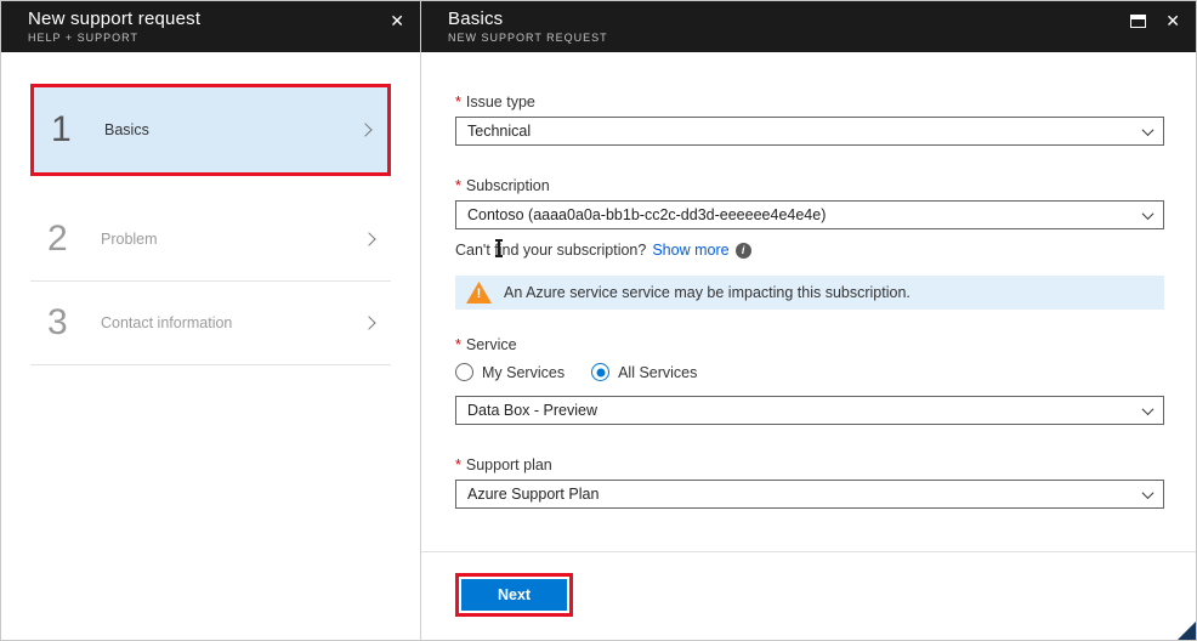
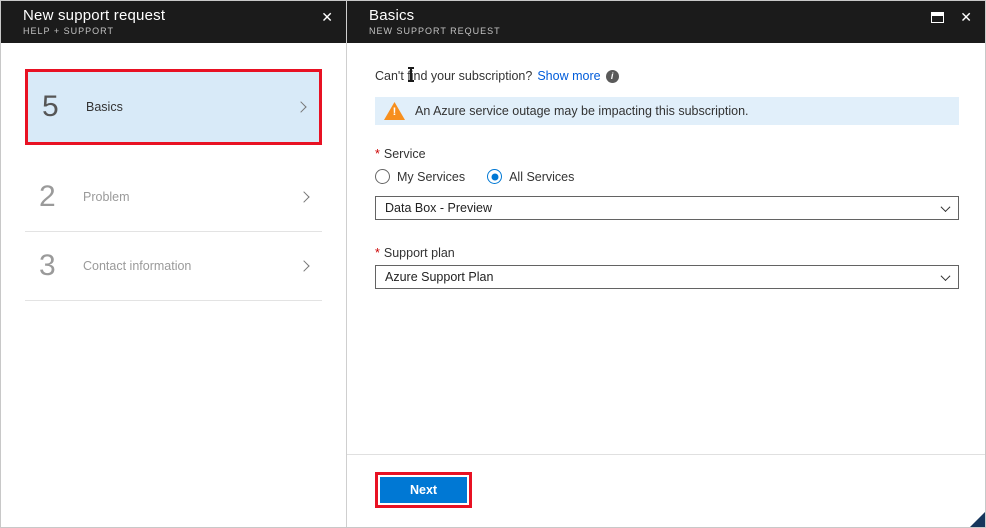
  New support request
  HELP + SUPPORT
  ✕
- 1
+ 5
  Basics
  2
  Problem
  3
  Contact information
  Basics
  NEW SUPPORT REQUEST
  ✕
- * Issue type
- Technical
- * Subscription
- Contoso (aaaa0a0a-bb1b-cc2c-dd3d-eeeeee4e4e4e)
  Can't find your subscription?
  Show more
  i
  !
- An Azure service service may be impacting this subscription.
+ An Azure service outage may be impacting this subscription.
  * Service
  My Services
  All Services
  Data Box - Preview
  * Support plan
  Azure Support Plan
  Next
